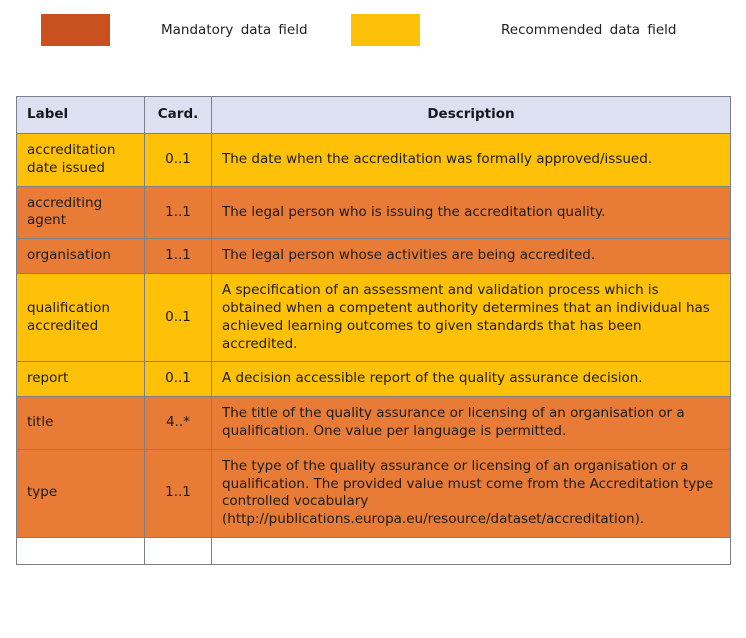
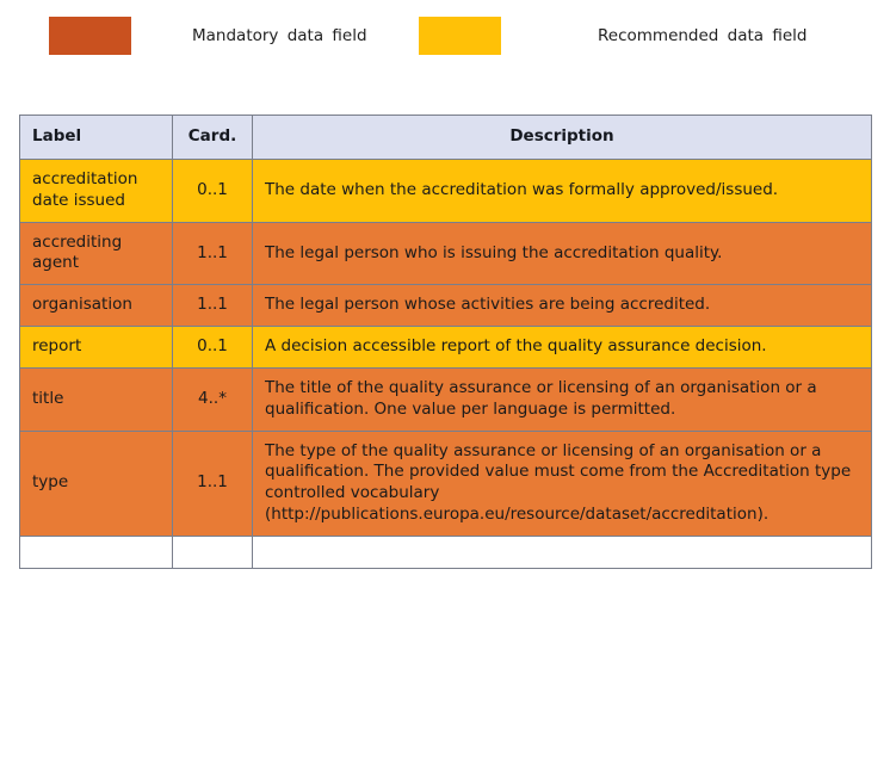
  Mandatory data field
  Recommended data field
  Label	Card.	Description
  accreditation date issued	0..1	The date when the accreditation was formally approved/issued.
  accrediting agent	1..1	The legal person who is issuing the accreditation quality.
  organisation	1..1	The legal person whose activities are being accredited.
- qualification accredited	0..1	A specification of an assessment and validation process which is obtained when a competent authority determines that an individual has achieved learning outcomes to given standards that has been accredited.
  report	0..1	A decision accessible report of the quality assurance decision.
  title	4..*	The title of the quality assurance or licensing of an organisation or a qualification. One value per language is permitted.
  type	1..1	The type of the quality assurance or licensing of an organisation or a qualification. The provided value must come from the Accreditation type controlled vocabulary (http://publications.europa.eu/resource/dataset/accreditation).
